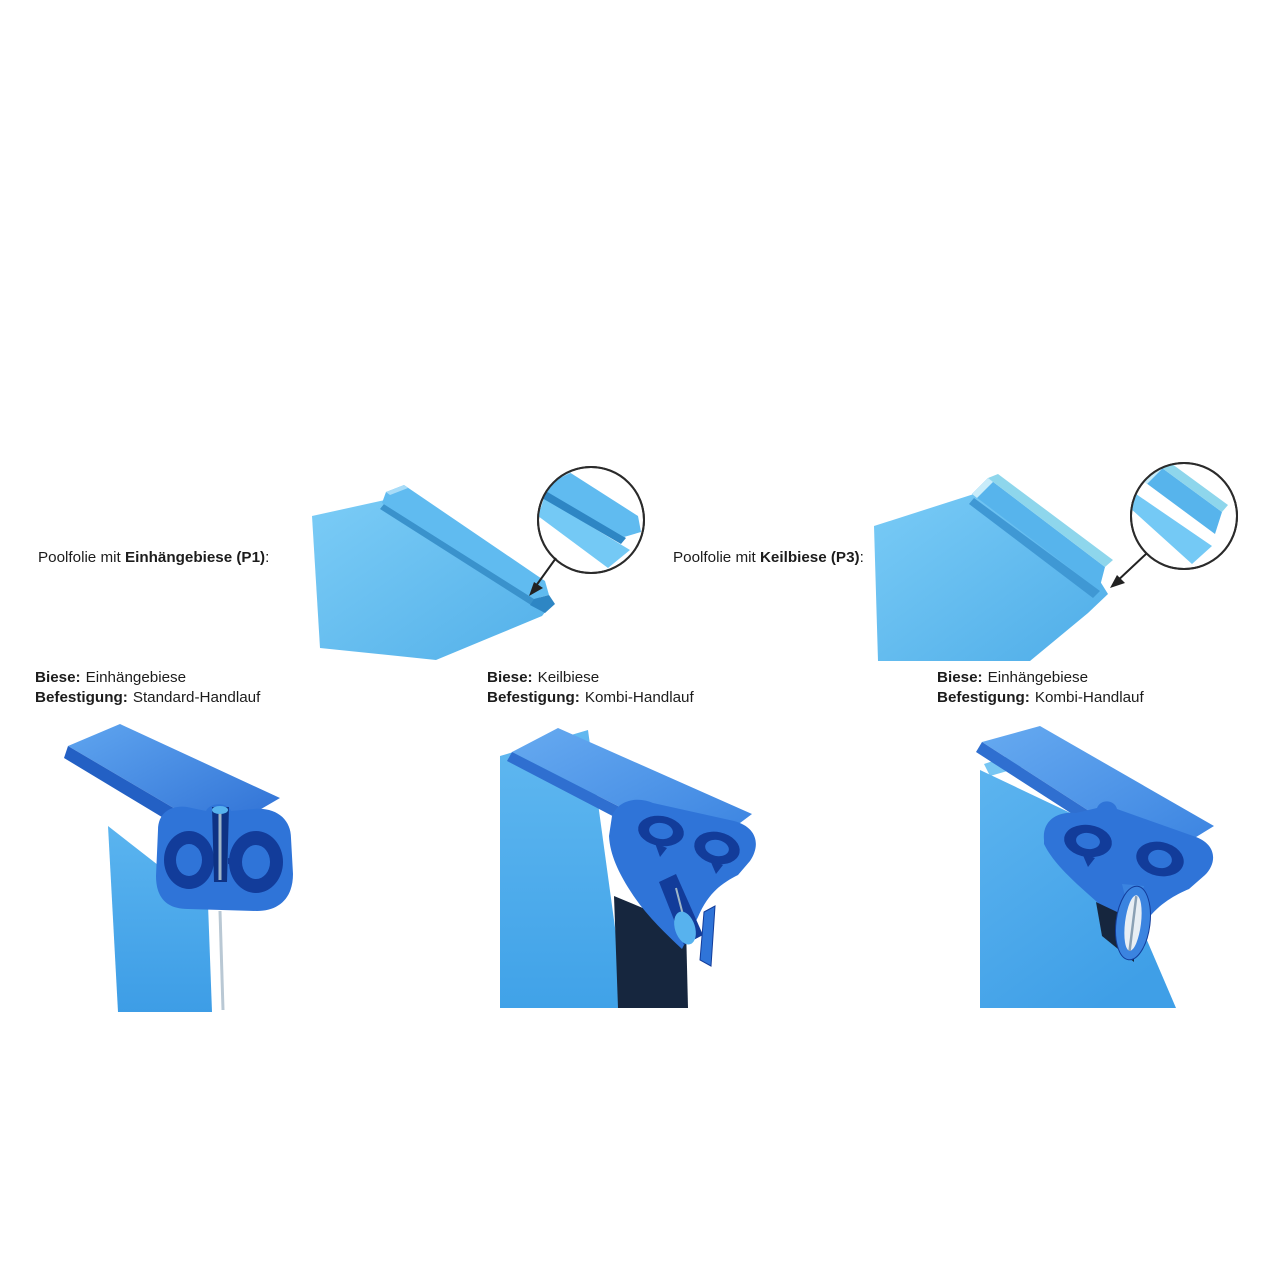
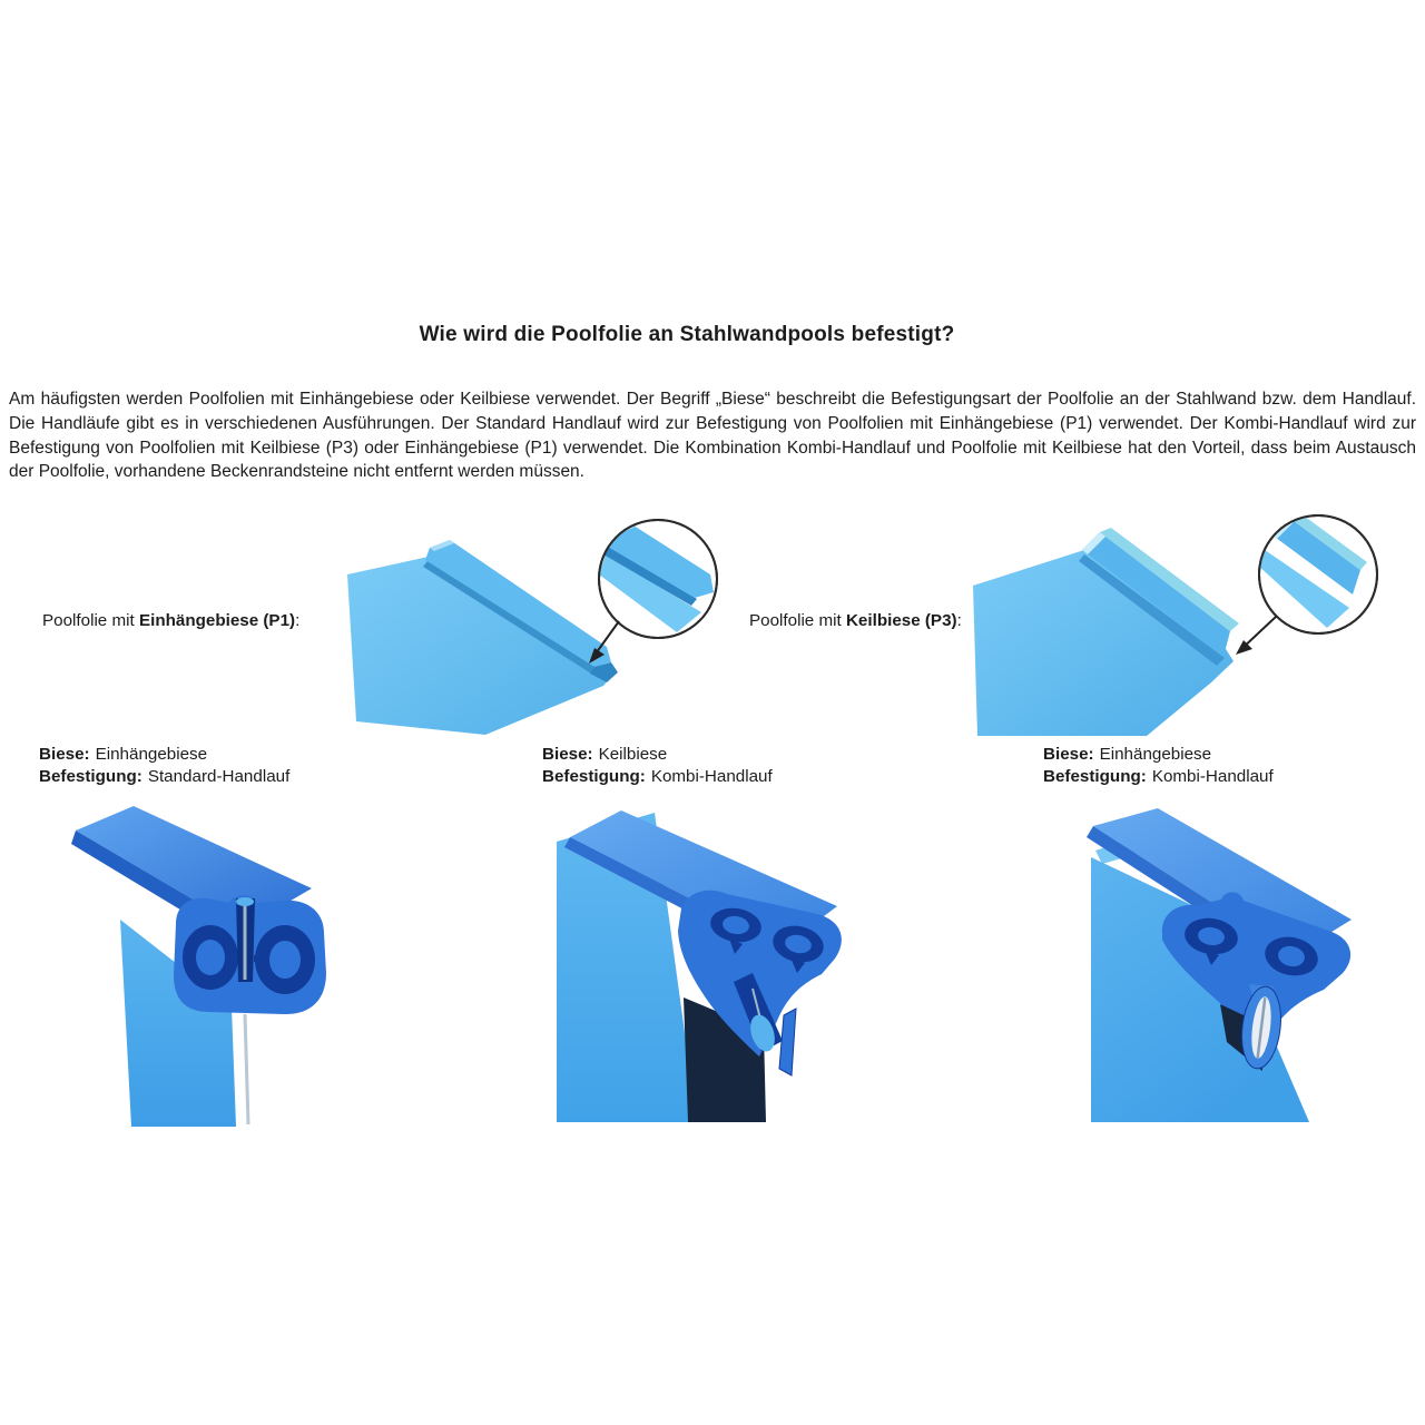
+ Wie wird die Poolfolie an Stahlwandpools befestigt?
+ Am häufigsten werden Poolfolien mit Einhängebiese oder Keilbiese verwendet. Der Begriff „Biese“ beschreibt die Befestigungsart der Poolfolie an der Stahlwand bzw. dem Handlauf. Die Handläufe gibt es in verschiedenen Ausführungen. Der Standard Handlauf wird zur Befestigung von Poolfolien mit Einhängebiese (P1) verwendet. Der Kombi-Handlauf wird zur Befestigung von Poolfolien mit Keilbiese (P3) oder Einhängebiese (P1) verwendet. Die Kombination Kombi-Handlauf und Poolfolie mit Keilbiese hat den Vorteil, dass beim Austausch der Poolfolie, vorhandene Beckenrandsteine nicht entfernt werden müssen.
  Poolfolie mit Einhängebiese (P1):
  Poolfolie mit Keilbiese (P3):
  Biese: Einhängebiese
  Befestigung: Standard-Handlauf
  Biese: Keilbiese
  Befestigung: Kombi-Handlauf
  Biese: Einhängebiese
  Befestigung: Kombi-Handlauf
